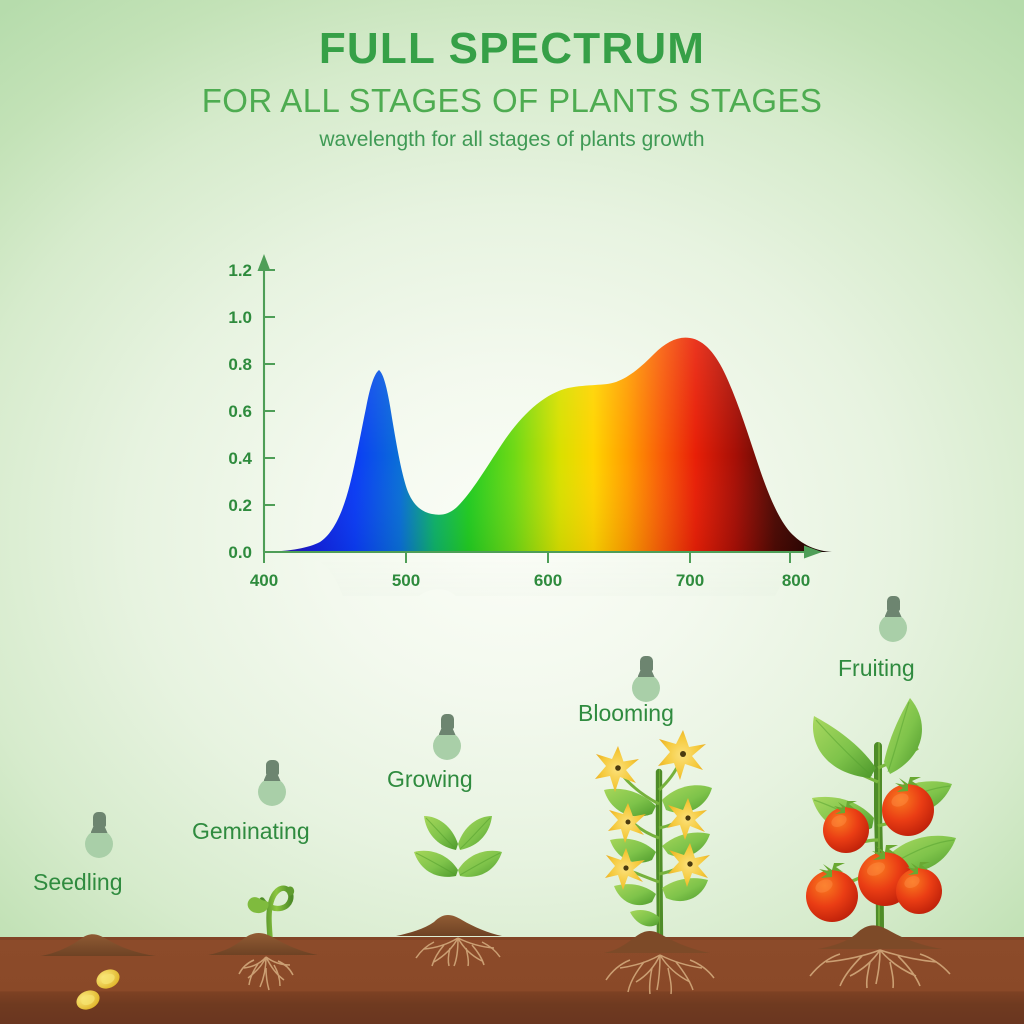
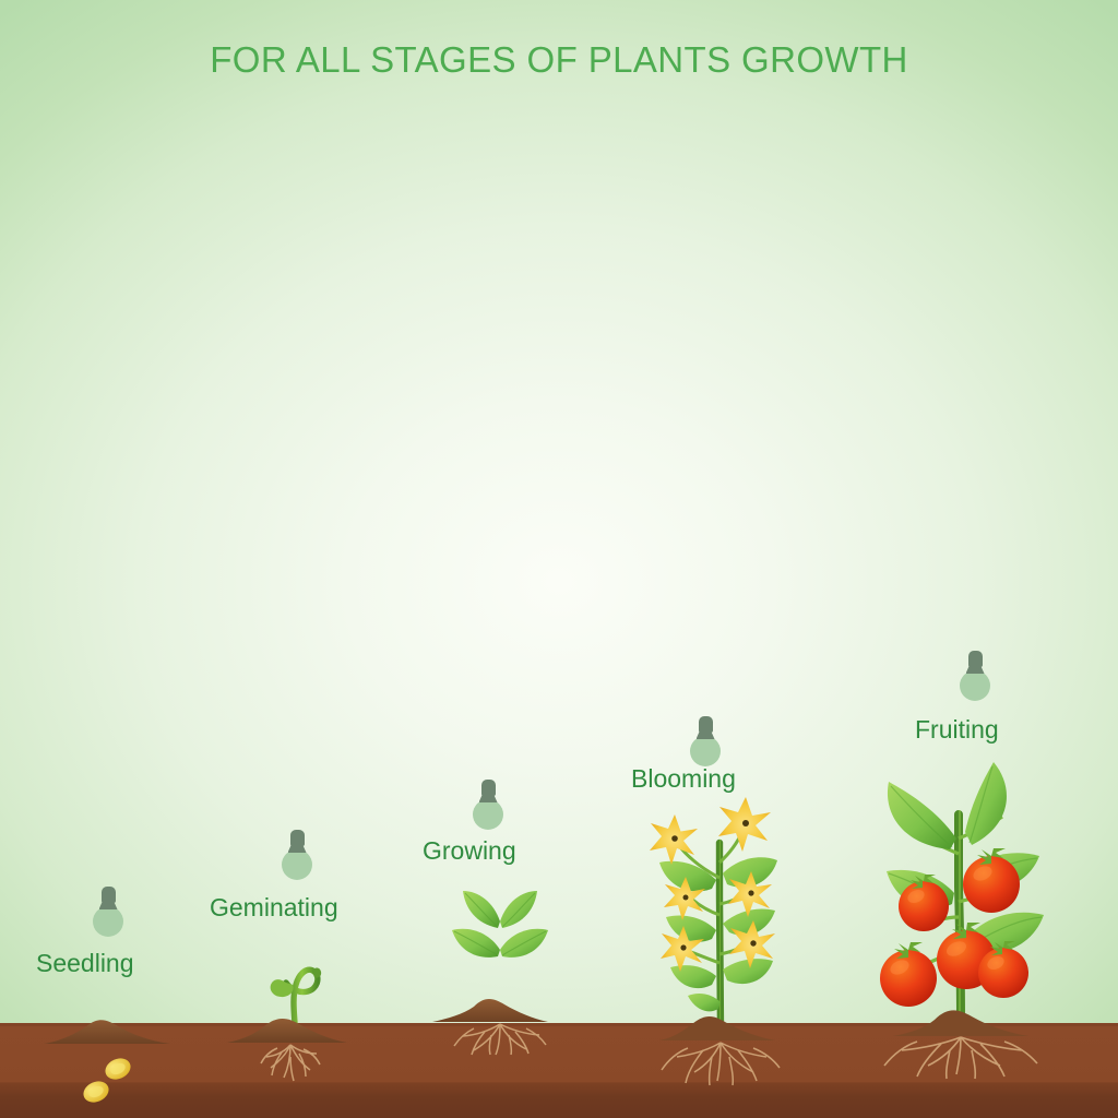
- FULL SPECTRUM
- FOR ALL STAGES OF PLANTS STAGES
+ FOR ALL STAGES OF PLANTS GROWTH
- wavelength for all stages of plants growth
- 0.0
- 0.2
- 0.4
- 0.6
- 0.8
- 1.0
- 1.2
- 400
- 500
- 600
- 700
- 800
  Seedling
  Geminating
  Growing
  Blooming
  Fruiting
